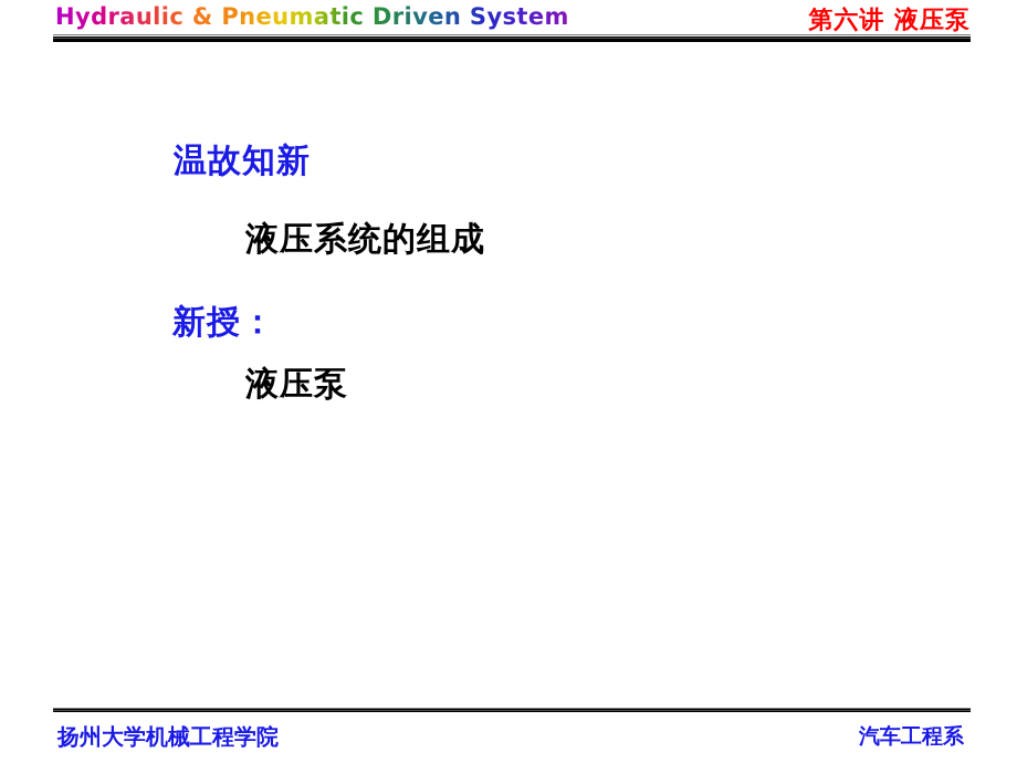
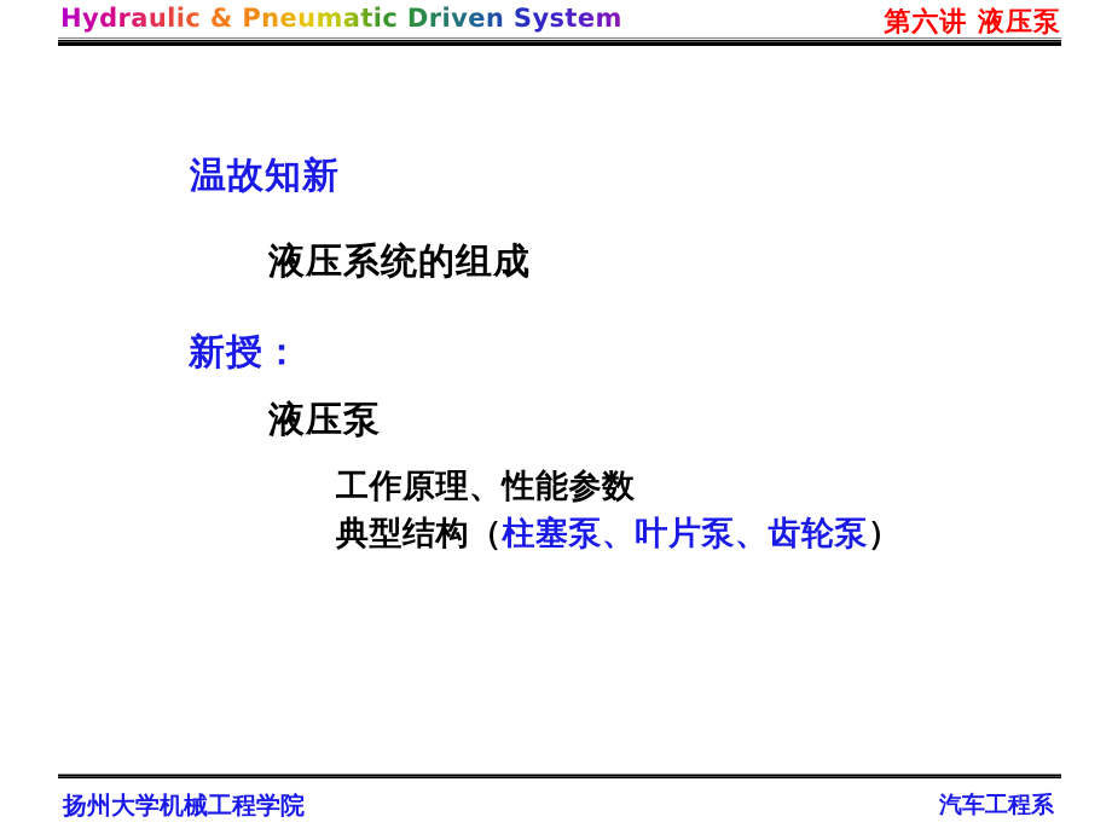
  Hydraulic & Pneumatic Driven System
  第六讲 液压泵
  温故知新
  液压系统的组成
  新授：
  液压泵
+ 工作原理、性能参数
+ 典型结构（柱塞泵、叶片泵、齿轮泵）
  扬州大学机械工程学院
  汽车工程系
